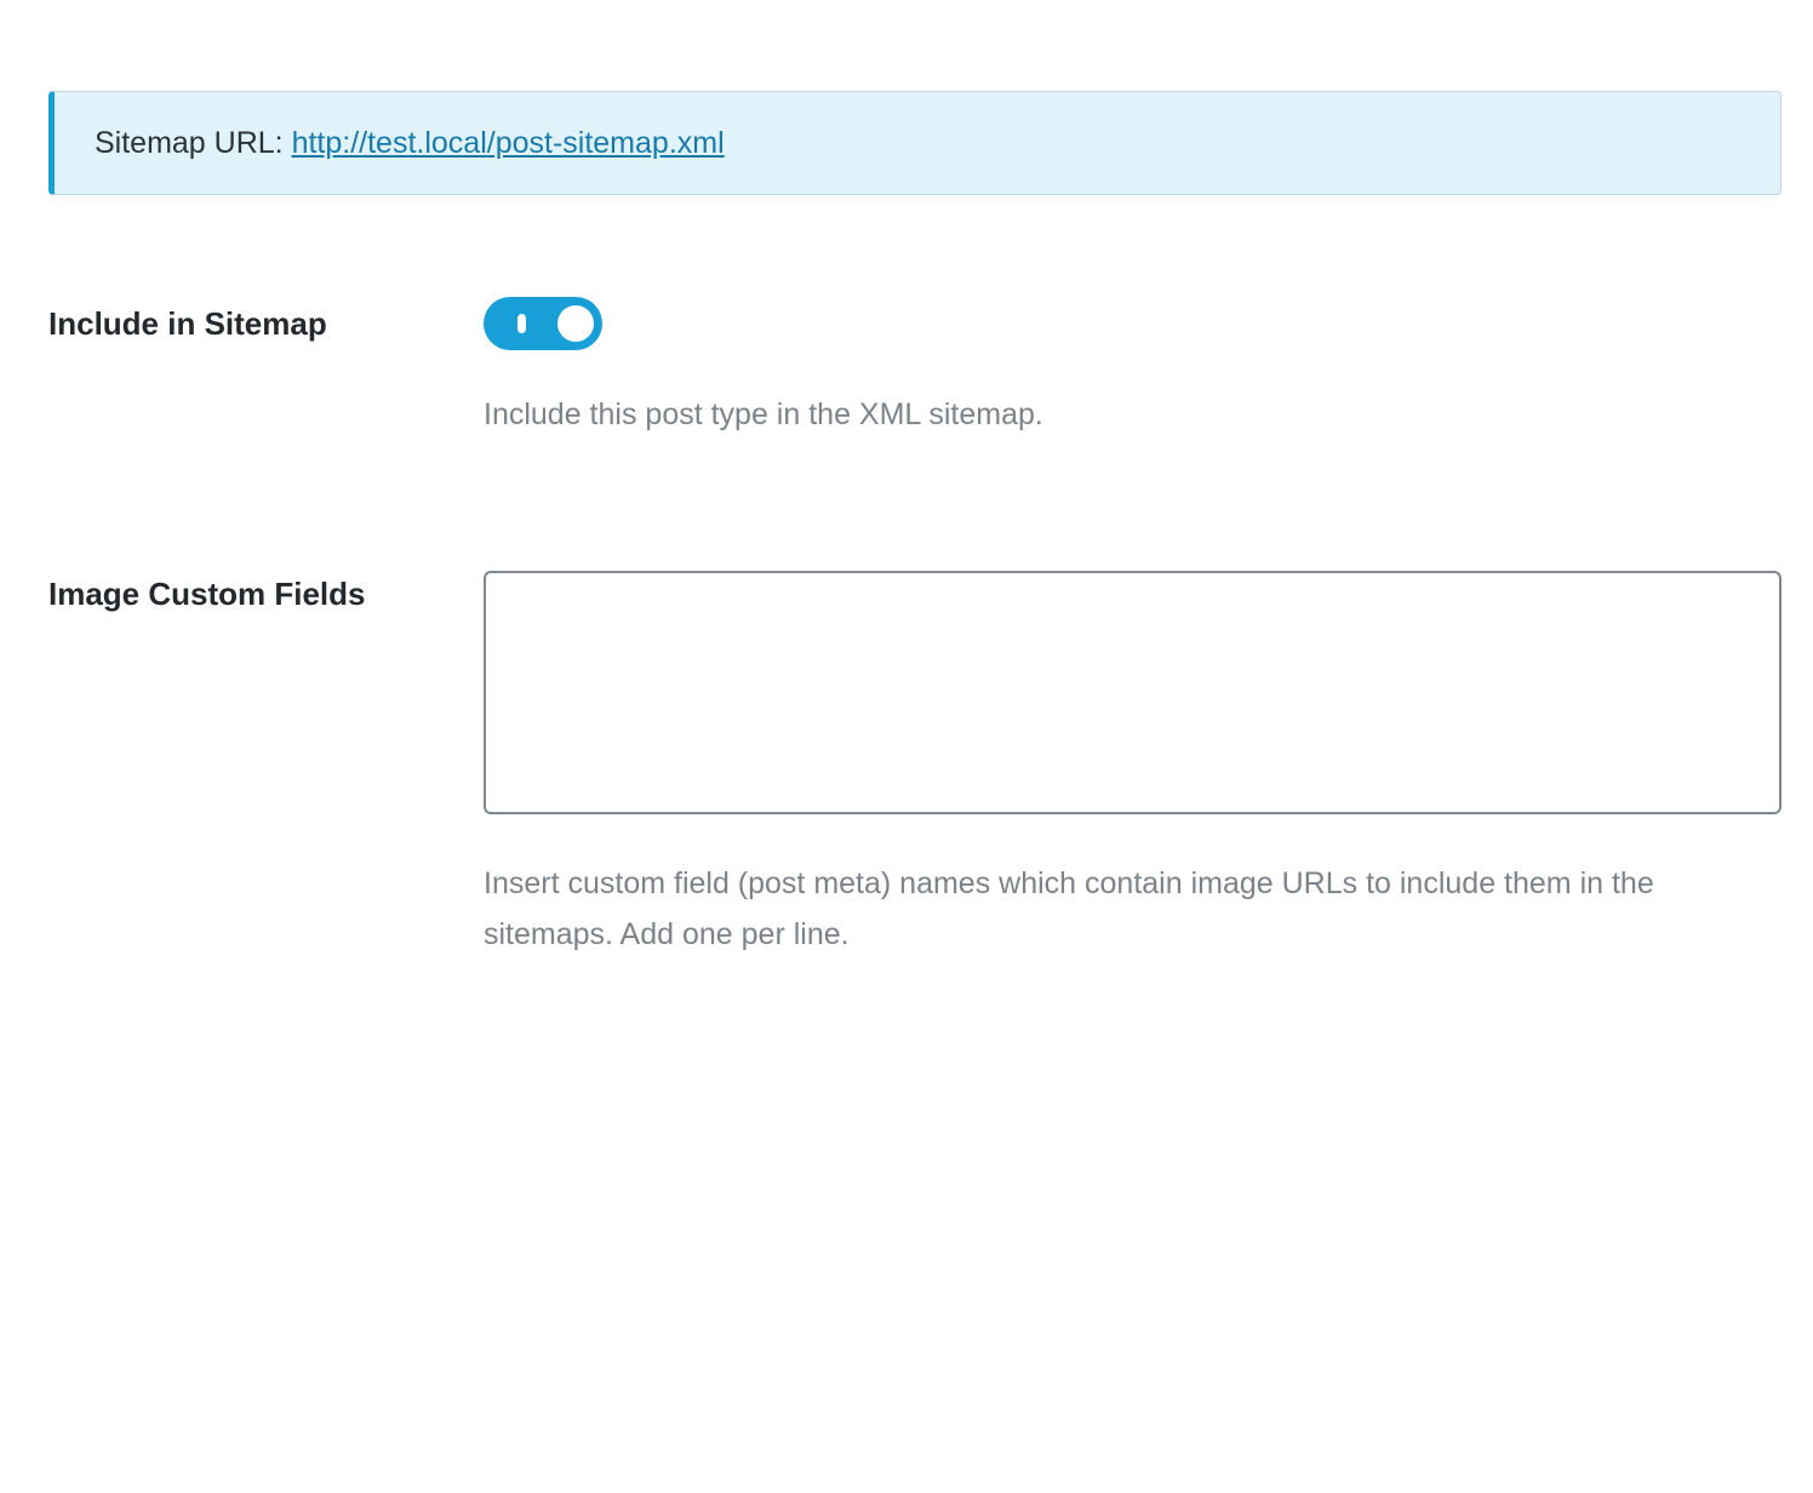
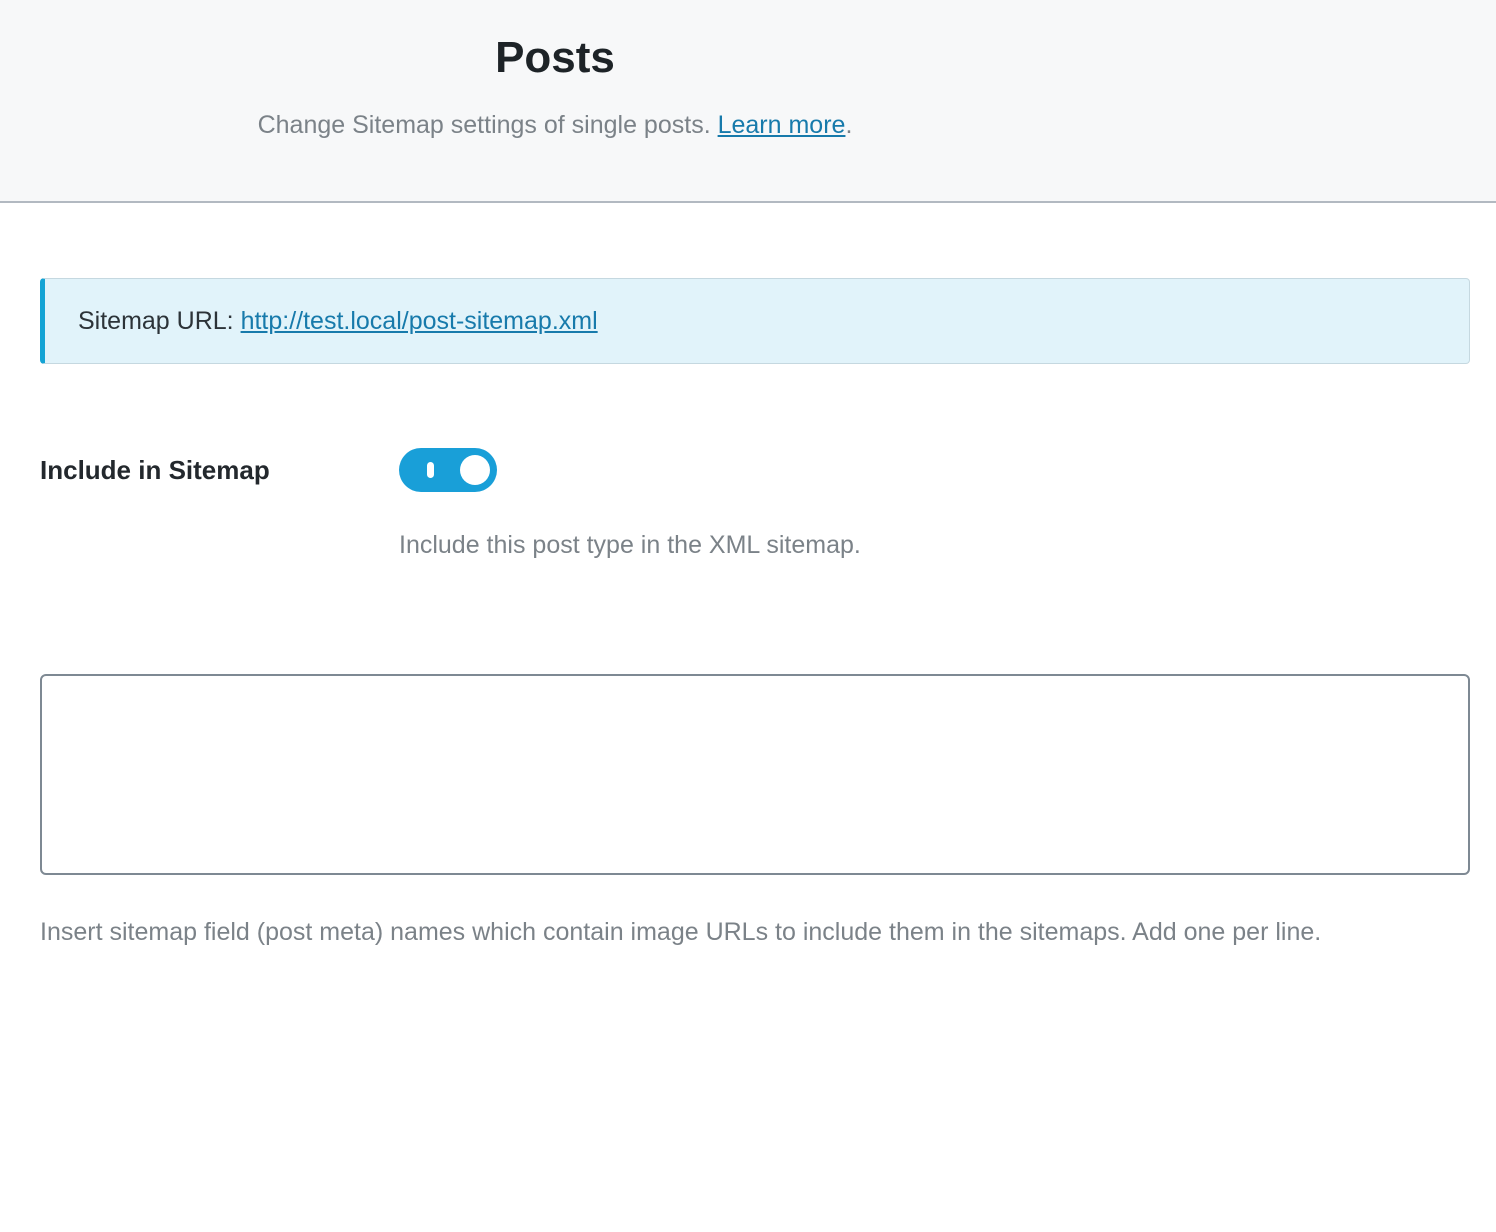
+ Posts
+ Change Sitemap settings of single posts. Learn more.
  Sitemap URL: http://test.local/post-sitemap.xml
  Include in Sitemap
  Include this post type in the XML sitemap.
- Image Custom Fields
- Insert custom field (post meta) names which contain image URLs to include them in the sitemaps. Add one per line.
+ Insert sitemap field (post meta) names which contain image URLs to include them in the sitemaps. Add one per line.
